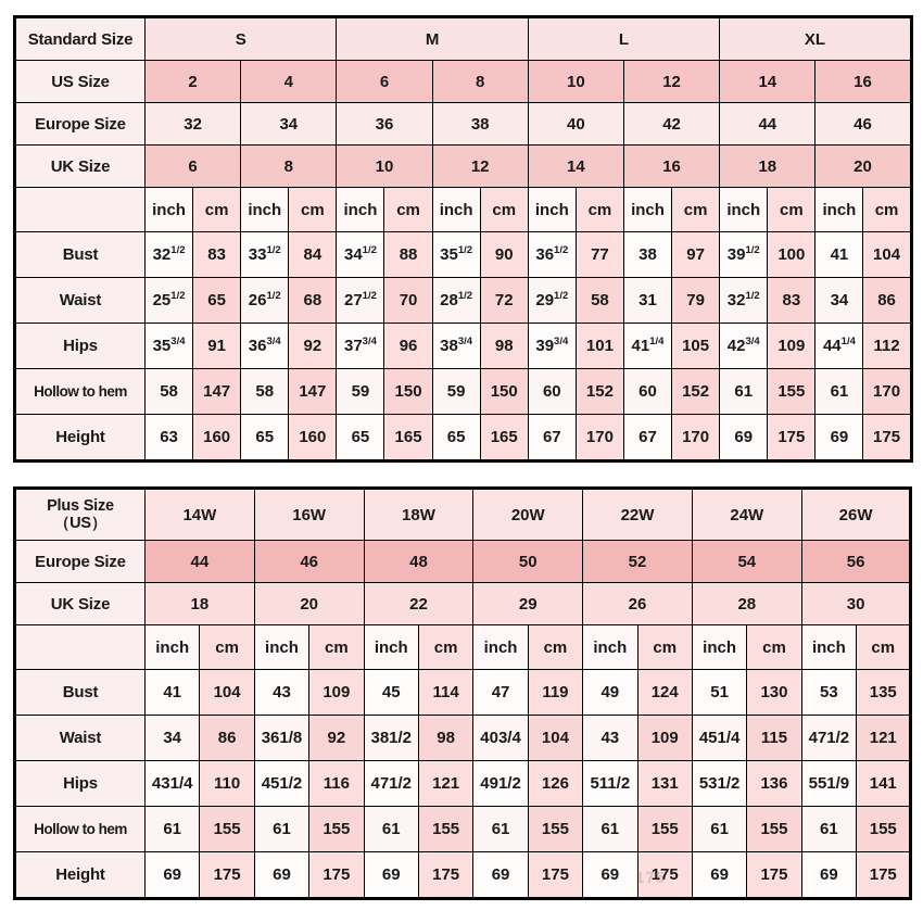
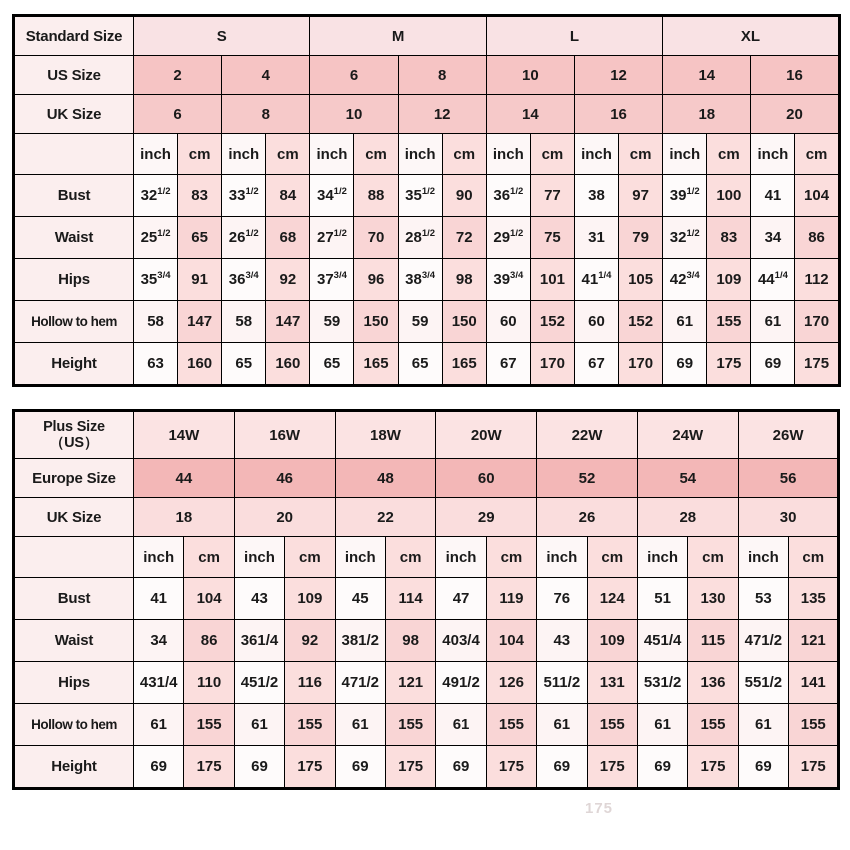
  Standard Size	S	M	L	XL
  US Size	2	4	6	8	10	12	14	16
- Europe Size	32	34	36	38	40	42	44	46
  UK Size	6	8	10	12	14	16	18	20
  	inch	cm	inch	cm	inch	cm	inch	cm	inch	cm	inch	cm	inch	cm	inch	cm
  Bust	321/2	83	331/2	84	341/2	88	351/2	90	361/2	77	38	97	391/2	100	41	104
- Waist	251/2	65	261/2	68	271/2	70	281/2	72	291/2	58	31	79	321/2	83	34	86
+ Waist	251/2	65	261/2	68	271/2	70	281/2	72	291/2	75	31	79	321/2	83	34	86
  Hips	353/4	91	363/4	92	373/4	96	383/4	98	393/4	101	411/4	105	423/4	109	441/4	112
  Hollow to hem	58	147	58	147	59	150	59	150	60	152	60	152	61	155	61	170
  Height	63	160	65	160	65	165	65	165	67	170	67	170	69	175	69	175
  Plus Size（US）	14W	16W	18W	20W	22W	24W	26W
- Europe Size	44	46	48	50	52	54	56
+ Europe Size	44	46	48	60	52	54	56
  UK Size	18	20	22	29	26	28	30
  	inch	cm	inch	cm	inch	cm	inch	cm	inch	cm	inch	cm	inch	cm
- Bust	41	104	43	109	45	114	47	119	49	124	51	130	53	135
+ Bust	41	104	43	109	45	114	47	119	76	124	51	130	53	135
- Waist	34	86	361/8	92	381/2	98	403/4	104	43	109	451/4	115	471/2	121
+ Waist	34	86	361/4	92	381/2	98	403/4	104	43	109	451/4	115	471/2	121
- Hips	431/4	110	451/2	116	471/2	121	491/2	126	511/2	131	531/2	136	551/9	141
+ Hips	431/4	110	451/2	116	471/2	121	491/2	126	511/2	131	531/2	136	551/2	141
  Hollow to hem	61	155	61	155	61	155	61	155	61	155	61	155	61	155
  Height	69	175	69	175	69	175	69	175	69	175	69	175	69	175
  175
